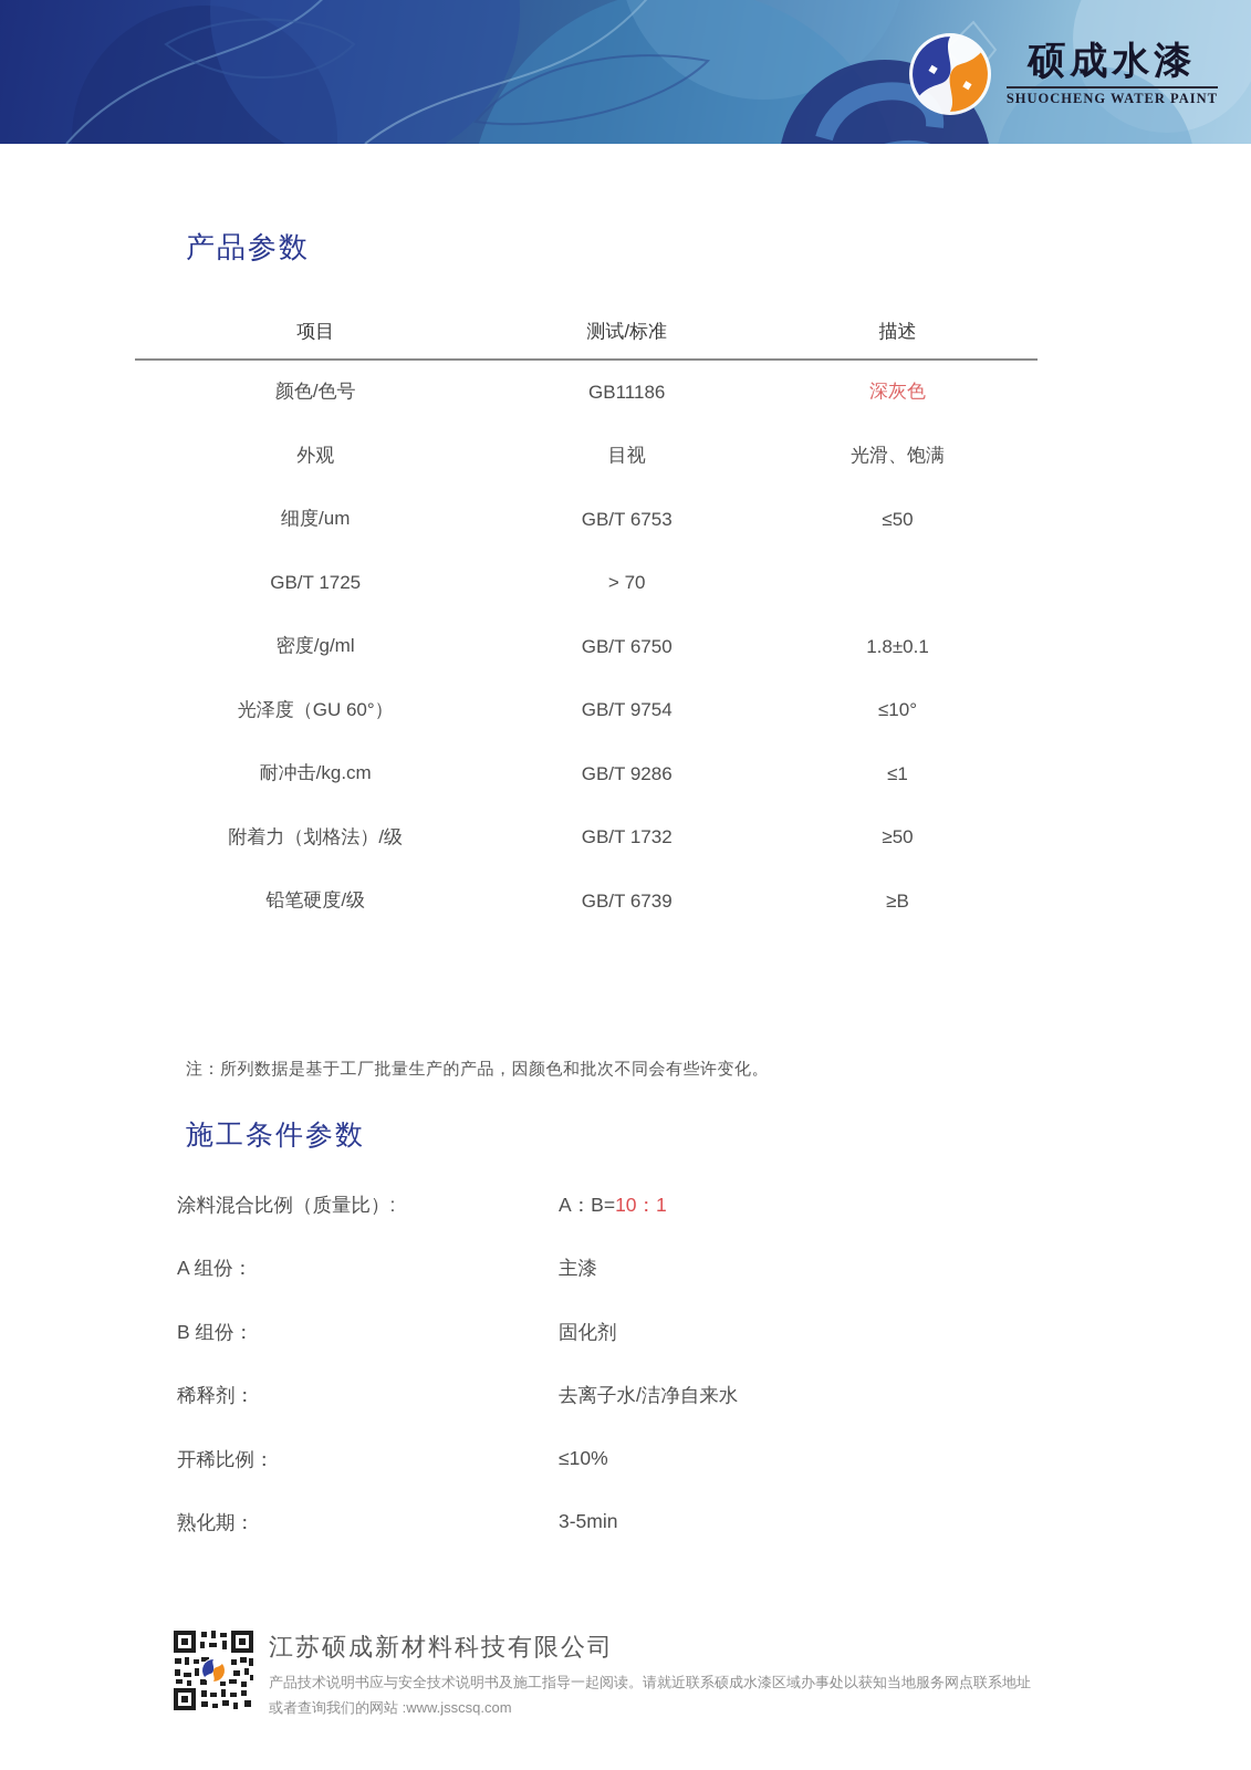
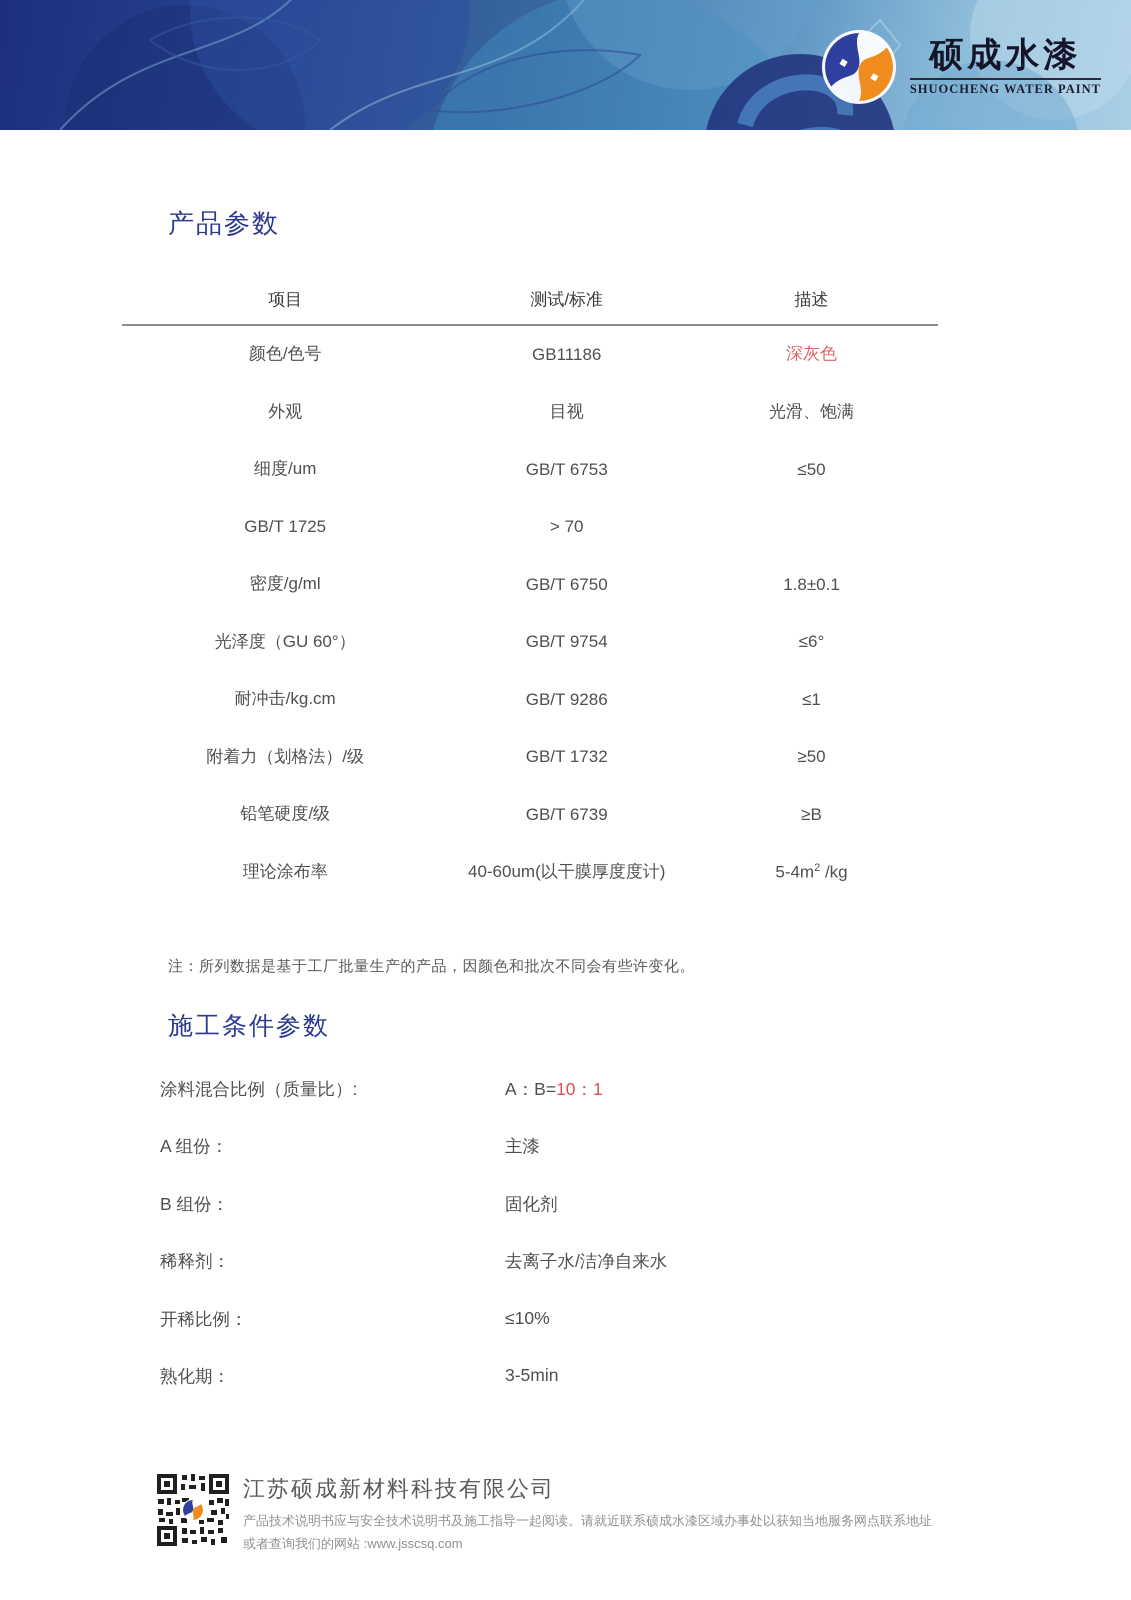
  硕成水漆
  SHUOCHENG WATER PAINT
  产品参数
  项目
  测试/标准
  描述
  颜色/色号
  GB11186
  深灰色
  外观
  目视
  光滑、饱满
  细度/um
  GB/T 6753
  ≤50
  GB/T 1725
  > 70
  密度/g/ml
  GB/T 6750
  1.8±0.1
  光泽度（GU 60°）
  GB/T 9754
- ≤10°
+ ≤6°
  耐冲击/kg.cm
  GB/T 9286
  ≤1
  附着力（划格法）/级
  GB/T 1732
  ≥50
  铅笔硬度/级
  GB/T 6739
  ≥B
+ 理论涂布率
+ 40-60um(以干膜厚度度计)
+ 5-4m2 /kg
  注：所列数据是基于工厂批量生产的产品，因颜色和批次不同会有些许变化。
  施工条件参数
  涂料混合比例（质量比）:
  A：B=10：1
  A 组份：
  主漆
  B 组份：
  固化剂
  稀释剂：
  去离子水/洁净自来水
  开稀比例：
  ≤10%
  熟化期：
  3-5min
  江苏硕成新材料科技有限公司
  产品技术说明书应与安全技术说明书及施工指导一起阅读。请就近联系硕成水漆区域办事处以获知当地服务网点联系地址
  或者查询我们的网站 :www.jsscsq.com
